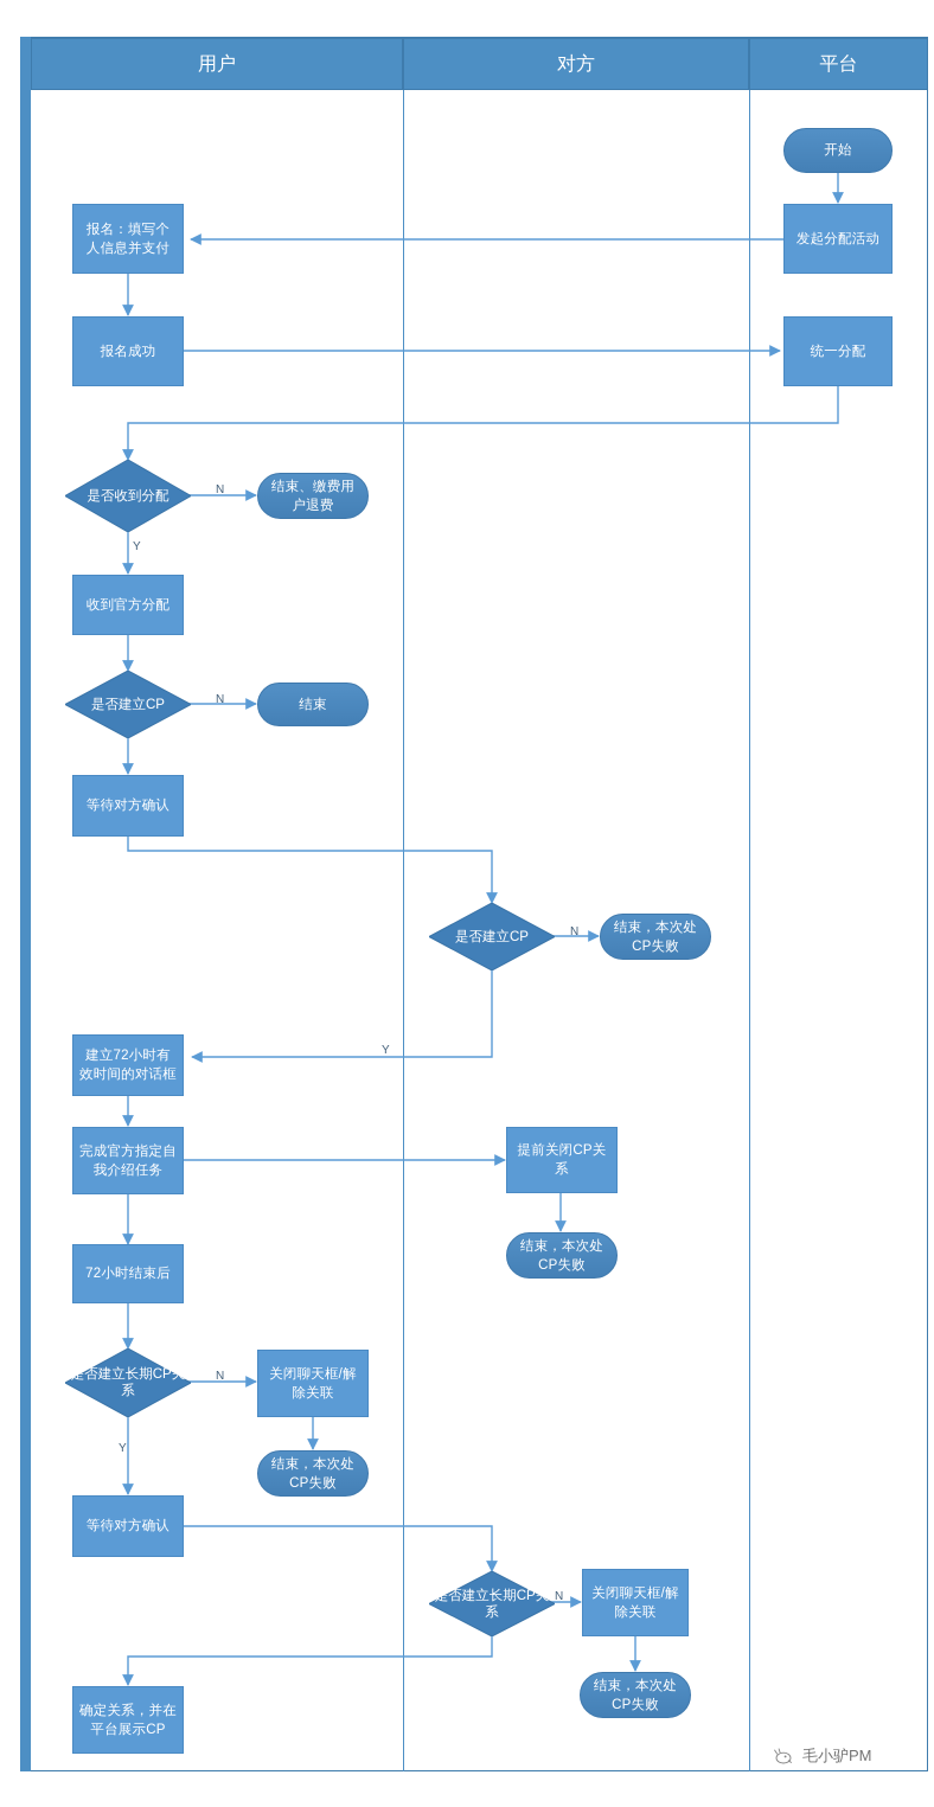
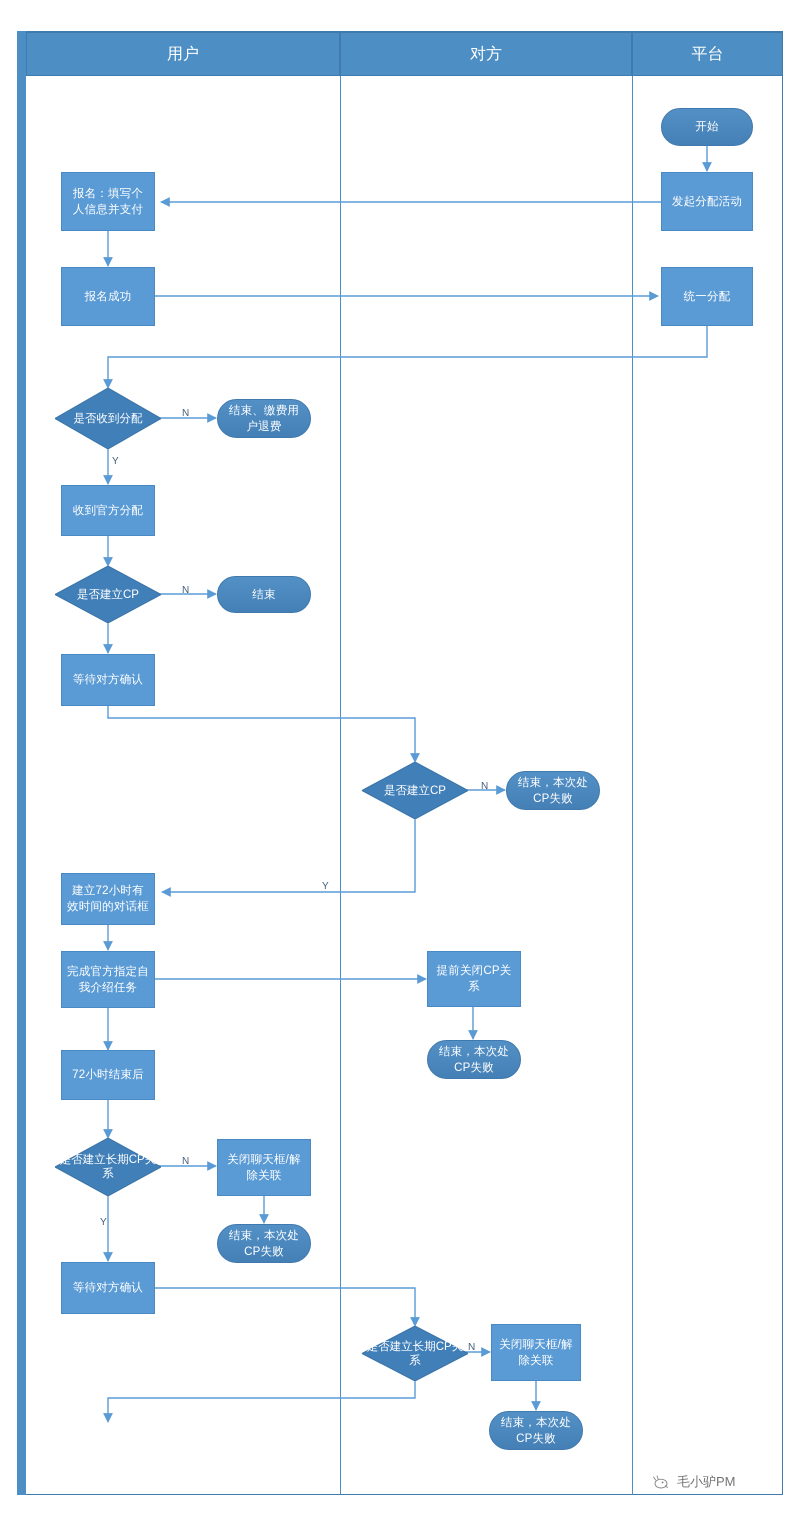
  用户
  对方
  平台
  开始
  发起分配活动
  统一分配
  报名：填写个人信息并支付
  报名成功
  是否收到分配
  结束、缴费用户退费
  收到官方分配
  是否建立CP
  结束
  等待对方确认
  是否建立CP
  结束，本次处CP失败
  建立72小时有效时间的对话框
  完成官方指定自我介绍任务
  提前关闭CP关系
  结束，本次处CP失败
  72小时结束后
  是否建立长期CP关系
  关闭聊天框/解除关联
  结束，本次处CP失败
  等待对方确认
  是否建立长期CP关系
  关闭聊天框/解除关联
  结束，本次处CP失败
- 确定关系，并在平台展示CP
  N
  Y
  N
  N
  Y
  N
  Y
  N
  毛小驴PM
